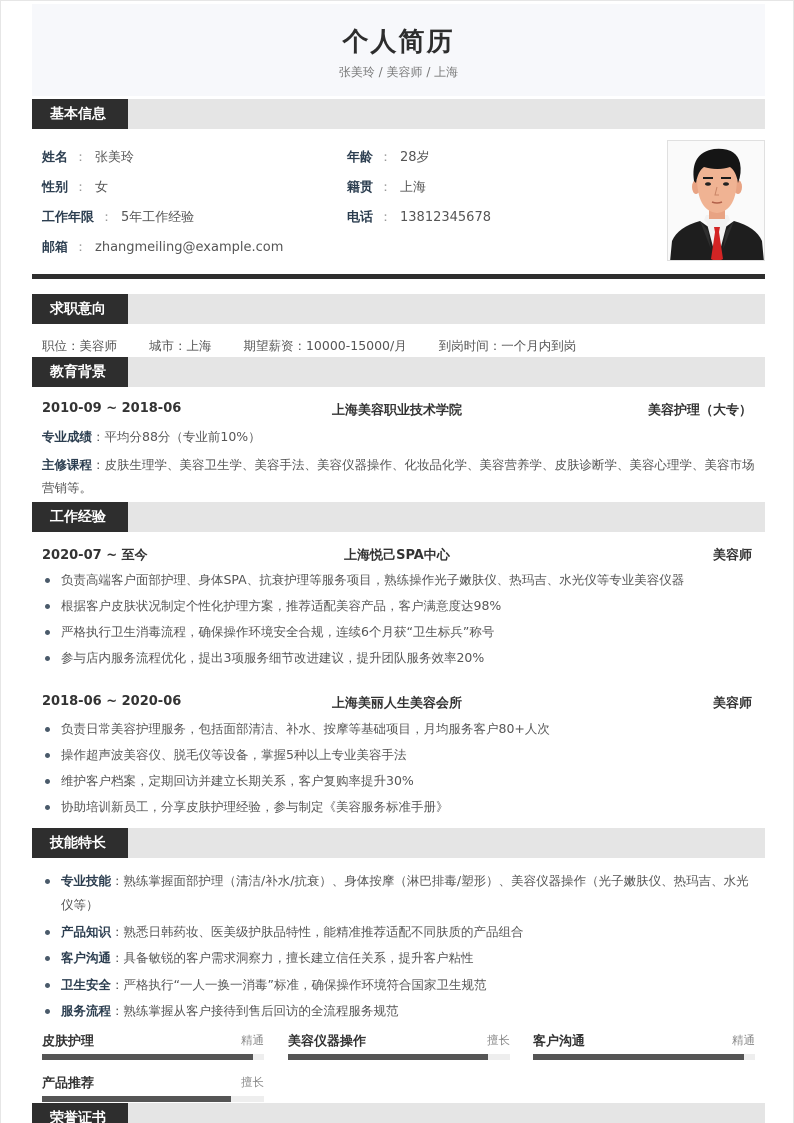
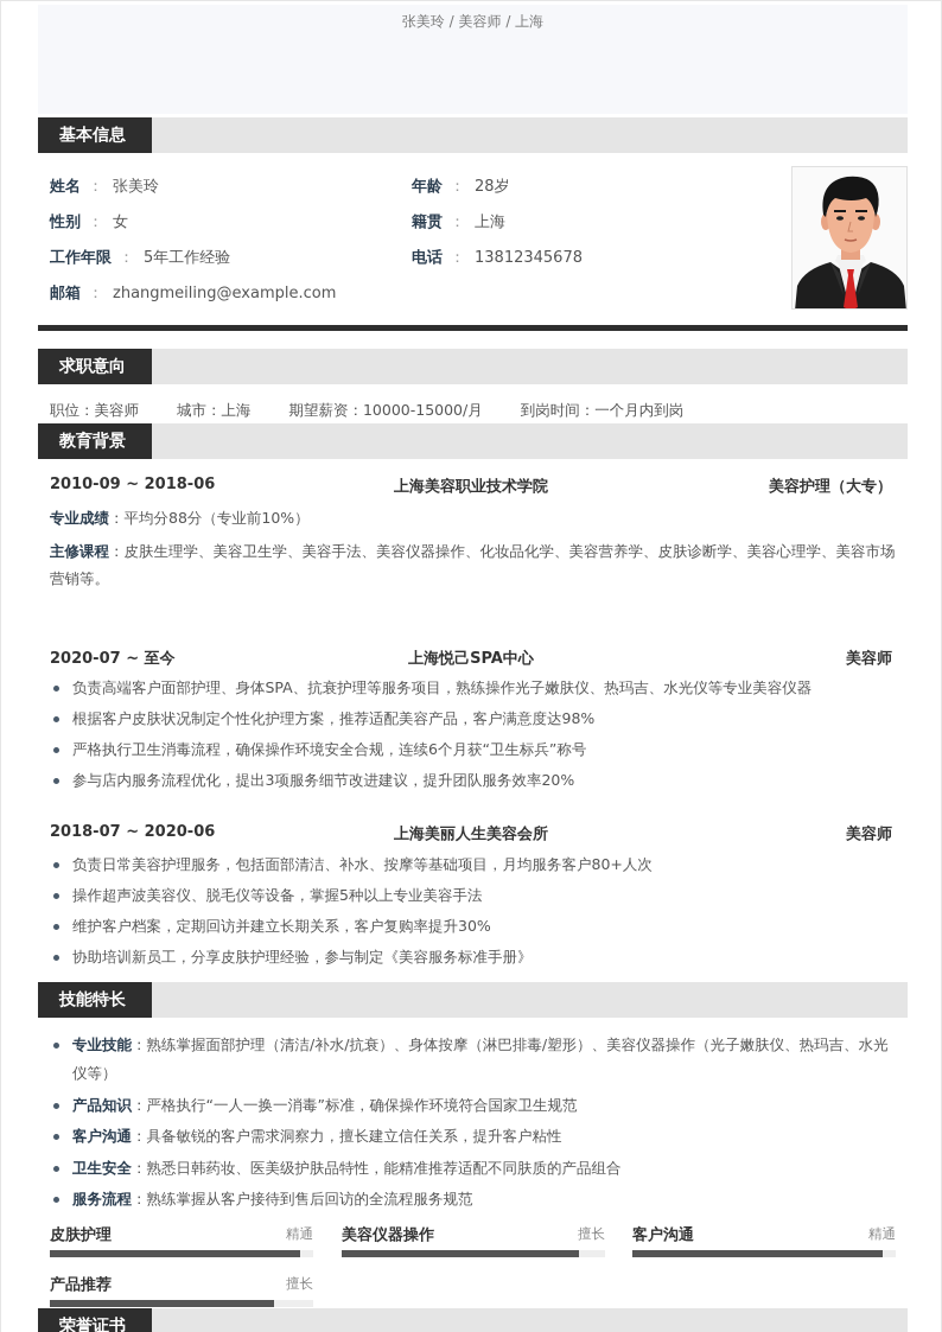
- 个人简历
  张美玲 / 美容师 / 上海
  基本信息
  姓名 ： 张美玲
  性别 ： 女
  工作年限 ： 5年工作经验
  邮箱 ： zhangmeiling@example.com
  年龄 ： 28岁
  籍贯 ： 上海
  电话 ： 13812345678
  求职意向
  职位：美容师 城市：上海 期望薪资：10000-15000/月 到岗时间：一个月内到岗
  教育背景
  2010-09 ~ 2018-06
  上海美容职业技术学院
  美容护理（大专）
  专业成绩：平均分88分（专业前10%）
  主修课程：皮肤生理学、美容卫生学、美容手法、美容仪器操作、化妆品化学、美容营养学、皮肤诊断学、美容心理学、美容市场营销等。
- 工作经验
  2020-07 ~ 至今
  上海悦己SPA中心
  美容师
  负责高端客户面部护理、身体SPA、抗衰护理等服务项目，熟练操作光子嫩肤仪、热玛吉、水光仪等专业美容仪器
  根据客户皮肤状况制定个性化护理方案，推荐适配美容产品，客户满意度达98%
  严格执行卫生消毒流程，确保操作环境安全合规，连续6个月获“卫生标兵”称号
  参与店内服务流程优化，提出3项服务细节改进建议，提升团队服务效率20%
- 2018-06 ~ 2020-06
+ 2018-07 ~ 2020-06
  上海美丽人生美容会所
  美容师
  负责日常美容护理服务，包括面部清洁、补水、按摩等基础项目，月均服务客户80+人次
  操作超声波美容仪、脱毛仪等设备，掌握5种以上专业美容手法
  维护客户档案，定期回访并建立长期关系，客户复购率提升30%
  协助培训新员工，分享皮肤护理经验，参与制定《美容服务标准手册》
  技能特长
  专业技能：熟练掌握面部护理（清洁/补水/抗衰）、身体按摩（淋巴排毒/塑形）、美容仪器操作（光子嫩肤仪、热玛吉、水光仪等）
- 产品知识：熟悉日韩药妆、医美级护肤品特性，能精准推荐适配不同肤质的产品组合
+ 产品知识：严格执行“一人一换一消毒”标准，确保操作环境符合国家卫生规范
  客户沟通：具备敏锐的客户需求洞察力，擅长建立信任关系，提升客户粘性
- 卫生安全：严格执行“一人一换一消毒”标准，确保操作环境符合国家卫生规范
+ 卫生安全：熟悉日韩药妆、医美级护肤品特性，能精准推荐适配不同肤质的产品组合
  服务流程：熟练掌握从客户接待到售后回访的全流程服务规范
  皮肤护理
  精通
  美容仪器操作
  擅长
  客户沟通
  精通
  产品推荐
  擅长
  荣誉证书
